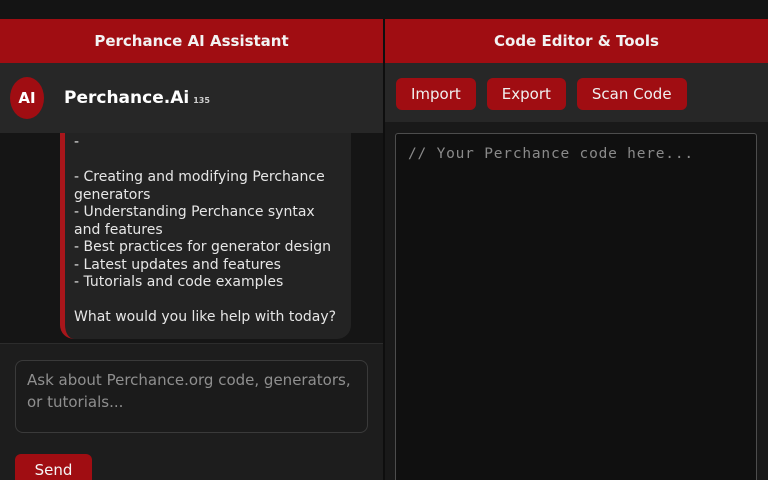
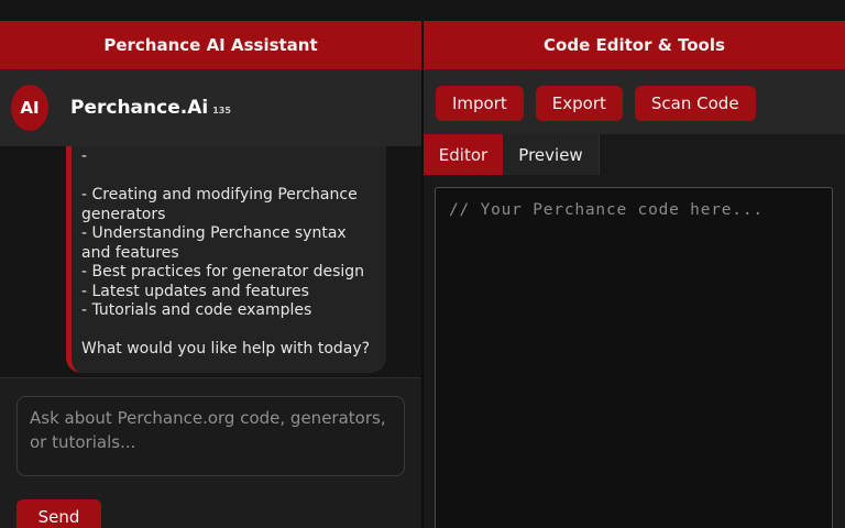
  Perchance AI Assistant
  AI
  Perchance.Ai 135
  -
  - Creating and modifying Perchance generators
  - Understanding Perchance syntax and features
  - Best practices for generator design
  - Latest updates and features
  - Tutorials and code examples
  What would you like help with today?
  Send
  Code Editor & Tools
  Import
  Export
  Scan Code
+ Editor
+ Preview
  // Your Perchance code here...
